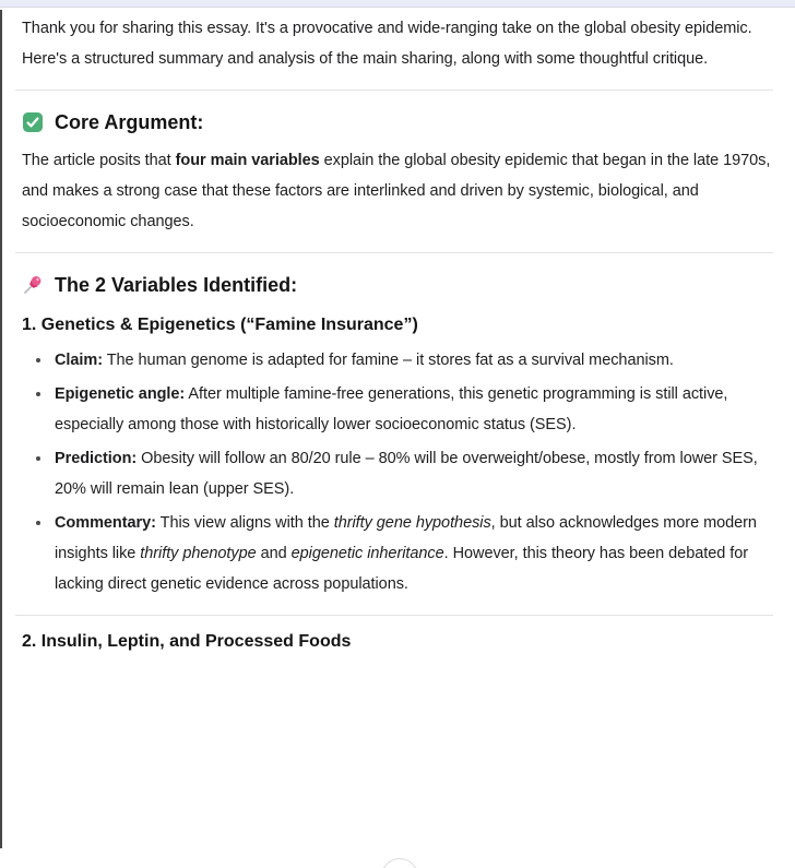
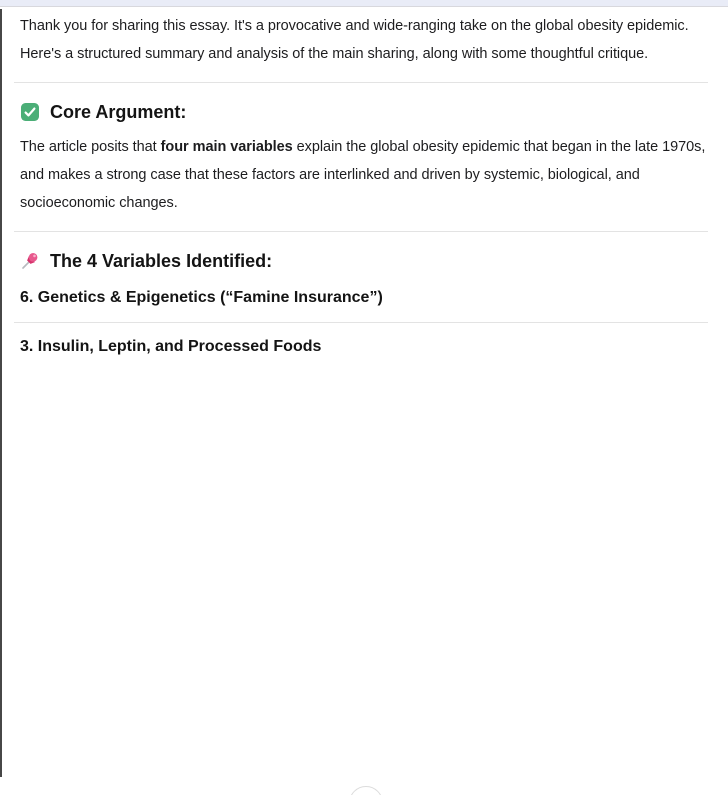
  Thank you for sharing this essay. It's a provocative and wide-ranging take on the global obesity epidemic. Here's a structured summary and analysis of the main sharing, along with some thoughtful critique.
  Core Argument:
  The article posits that four main variables explain the global obesity epidemic that began in the late 1970s, and makes a strong case that these factors are interlinked and driven by systemic, biological, and socioeconomic changes.
- The 2 Variables Identified:
+ The 4 Variables Identified:
- 1. Genetics & Epigenetics (“Famine Insurance”)
+ 6. Genetics & Epigenetics (“Famine Insurance”)
- Claim: The human genome is adapted for famine – it stores fat as a survival mechanism.
- Epigenetic angle: After multiple famine-free generations, this genetic programming is still active, especially among those with historically lower socioeconomic status (SES).
- Prediction: Obesity will follow an 80/20 rule – 80% will be overweight/obese, mostly from lower SES, 20% will remain lean (upper SES).
- Commentary: This view aligns with the thrifty gene hypothesis, but also acknowledges more modern insights like thrifty phenotype and epigenetic inheritance. However, this theory has been debated for lacking direct genetic evidence across populations.
- 2. Insulin, Leptin, and Processed Foods
+ 3. Insulin, Leptin, and Processed Foods
